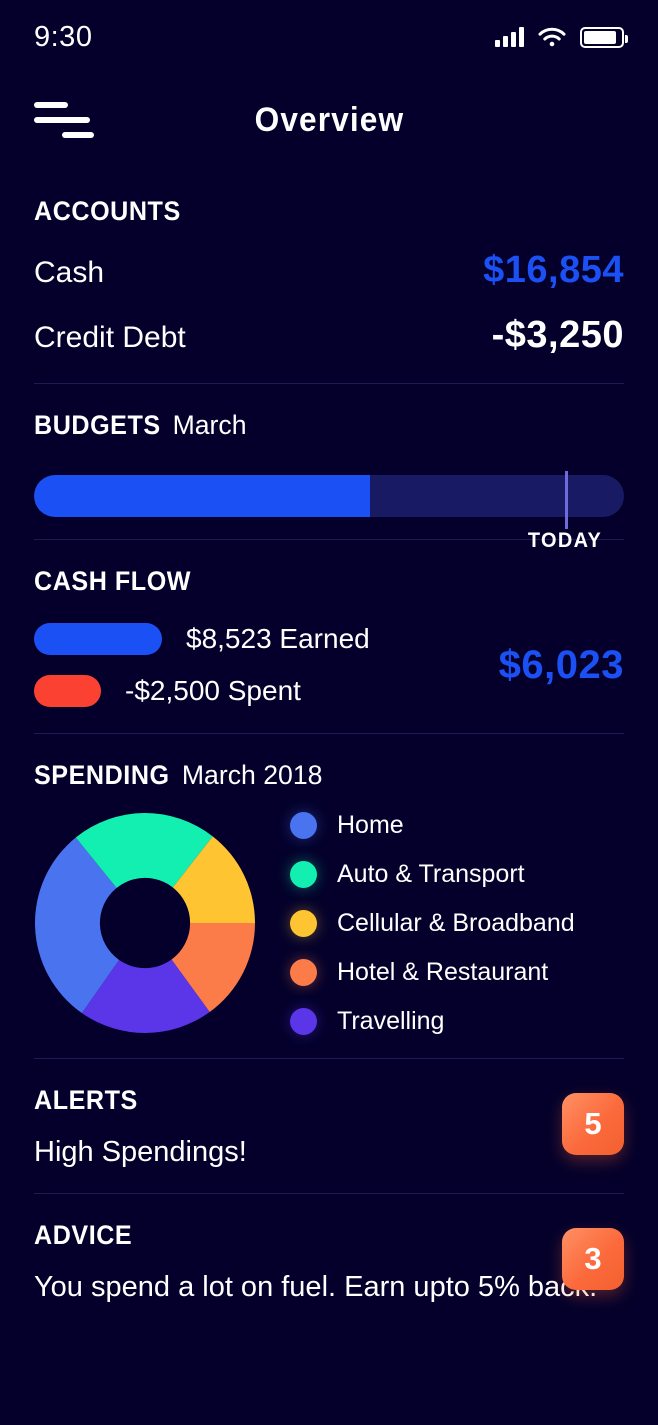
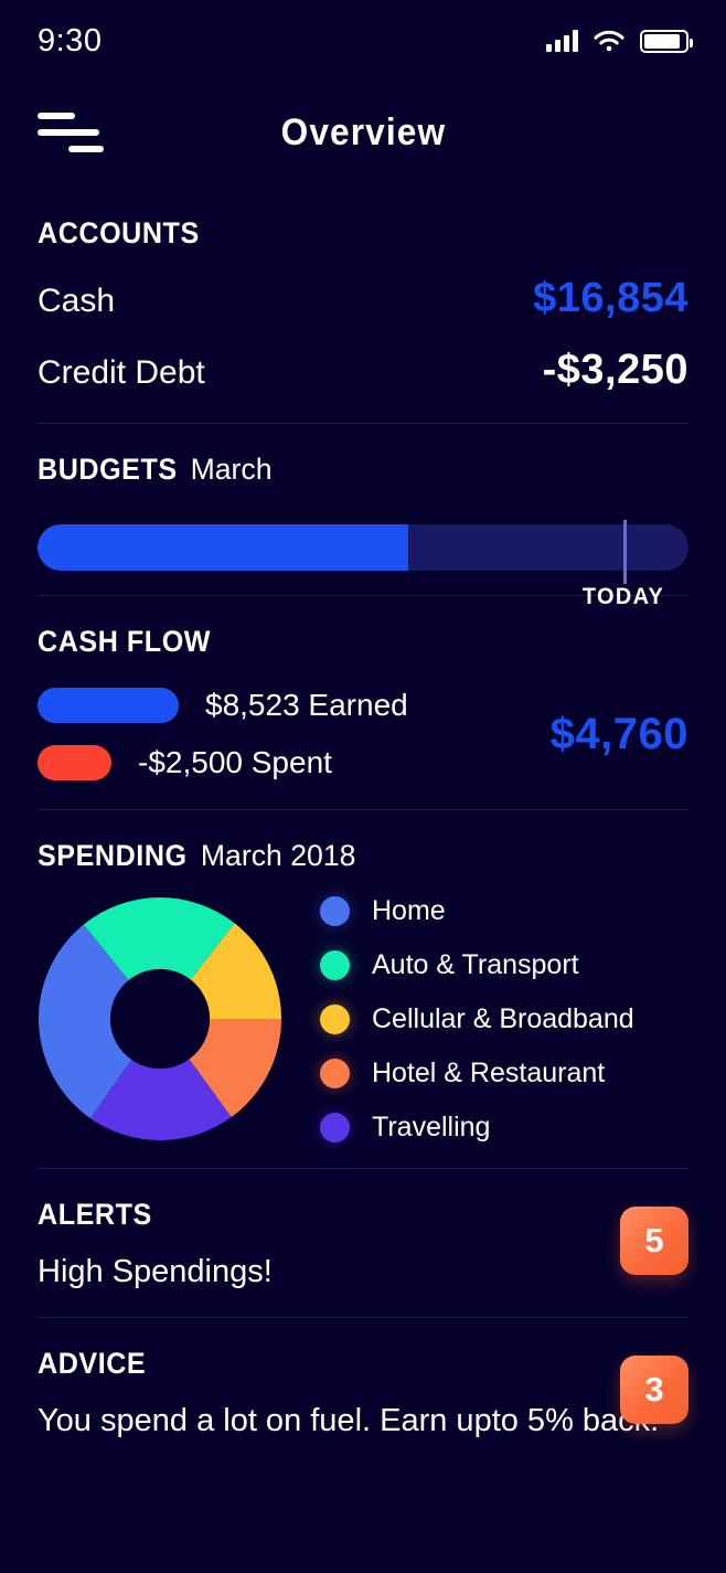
  9:30
  Overview
  ACCOUNTS
  Cash
  $16,854
  Credit Debt
  -$3,250
  BUDGETS
  March
  TODAY
  CASH FLOW
  $8,523 Earned
  -$2,500 Spent
- $6,023
+ $4,760
  SPENDING
  March 2018
  Home
  Auto & Transport
  Cellular & Broadband
  Hotel & Restaurant
  Travelling
  ALERTS
  High Spendings!
  5
  ADVICE
  You spend a lot on fuel. Earn upto 5% ba
  3
